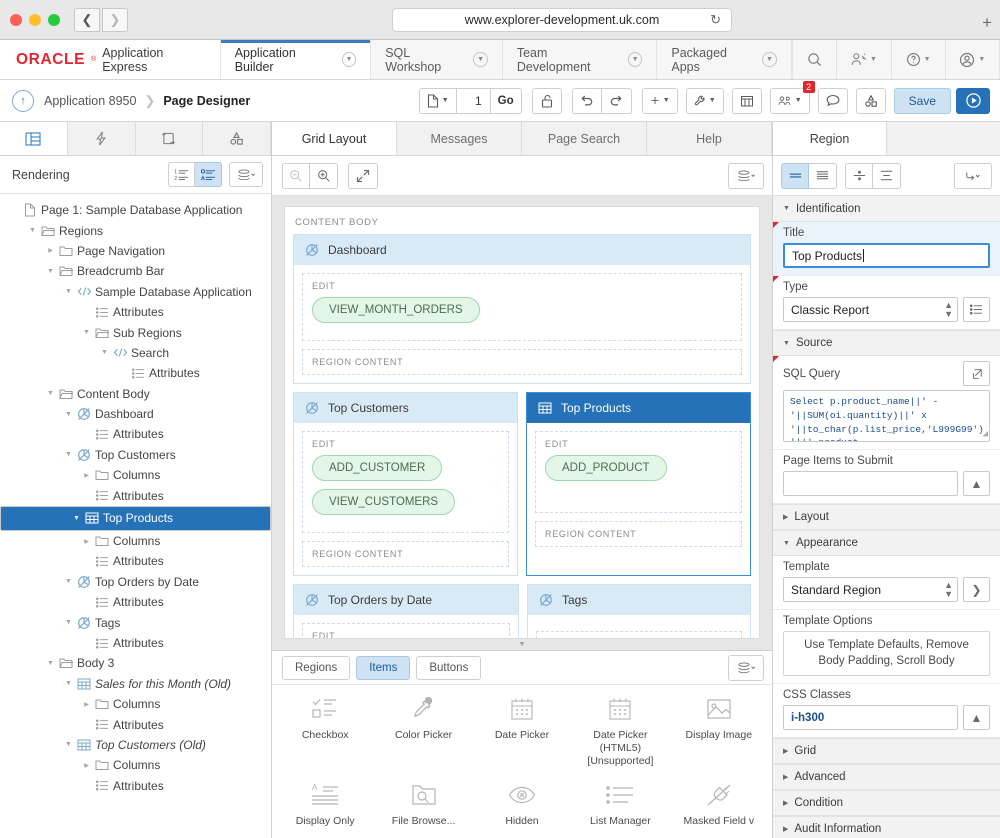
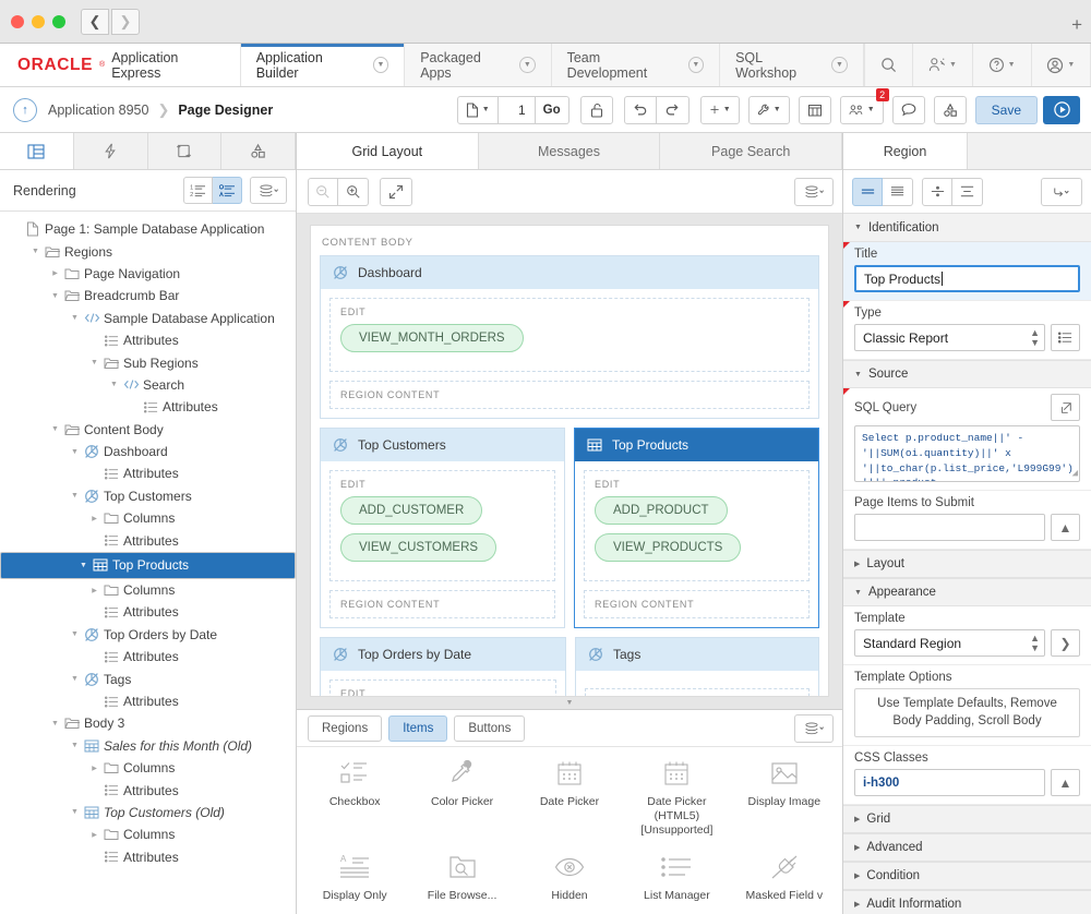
  ❮
  ❯
- www.explorer-development.uk.com
- ↻
  +
  ORACLE
  Application Express
  Application Builder
- SQL Workshop
+ Packaged Apps
  Team Development
- Packaged Apps
+ SQL Workshop
  ↑
  Application 8950
  ❯
  Page Designer
  1
  Go
  2
  Save
  Rendering
  Page 1: Sample Database Application
  Regions
  Page Navigation
  Breadcrumb Bar
  Sample Database Application
  Attributes
  Sub Regions
  Search
  Attributes
  Content Body
  Dashboard
  Attributes
  Top Customers
  Columns
  Attributes
  Top Products
  Columns
  Attributes
  Top Orders by Date
  Attributes
  Tags
  Attributes
  Body 3
  Sales for this Month (Old)
  Columns
  Attributes
  Top Customers (Old)
  Columns
  Attributes
  Grid Layout
  Messages
  Page Search
- Help
  CONTENT BODY
  Dashboard
  EDIT
  VIEW_MONTH_ORDERS
  REGION CONTENT
  Top Customers
  EDIT
  ADD_CUSTOMER
  VIEW_CUSTOMERS
  REGION CONTENT
  Top Products
  EDIT
  ADD_PRODUCT
+ VIEW_PRODUCTS
  REGION CONTENT
  Top Orders by Date
  EDIT
  Tags
  Regions
  Items
  Buttons
  Checkbox
  Color Picker
  Date Picker
  Date Picker (HTML5) [Unsupported]
  Display Image
  A
  Display Only
  File Browse...
  Hidden
  List Manager
  Masked Field v
  Region
  Identification
  Title
  Top Products
  Type
  Classic Report
  ▲
  ▼
  Source
  SQL Query
  Select p.product_name||' -
  '||SUM(oi.quantity)||' x
  '||to_char(p.list_price,'L999G99')
  ◢
  Page Items to Submit
  ▲
  Layout
  Appearance
  Template
  Standard Region
  ▲
  ▼
  ❯
  Template Options
  Use Template Defaults, Remove Body Padding, Scroll Body
  CSS Classes
  i-h300
  ▲
  Grid
  Advanced
  Condition
  Audit Information
